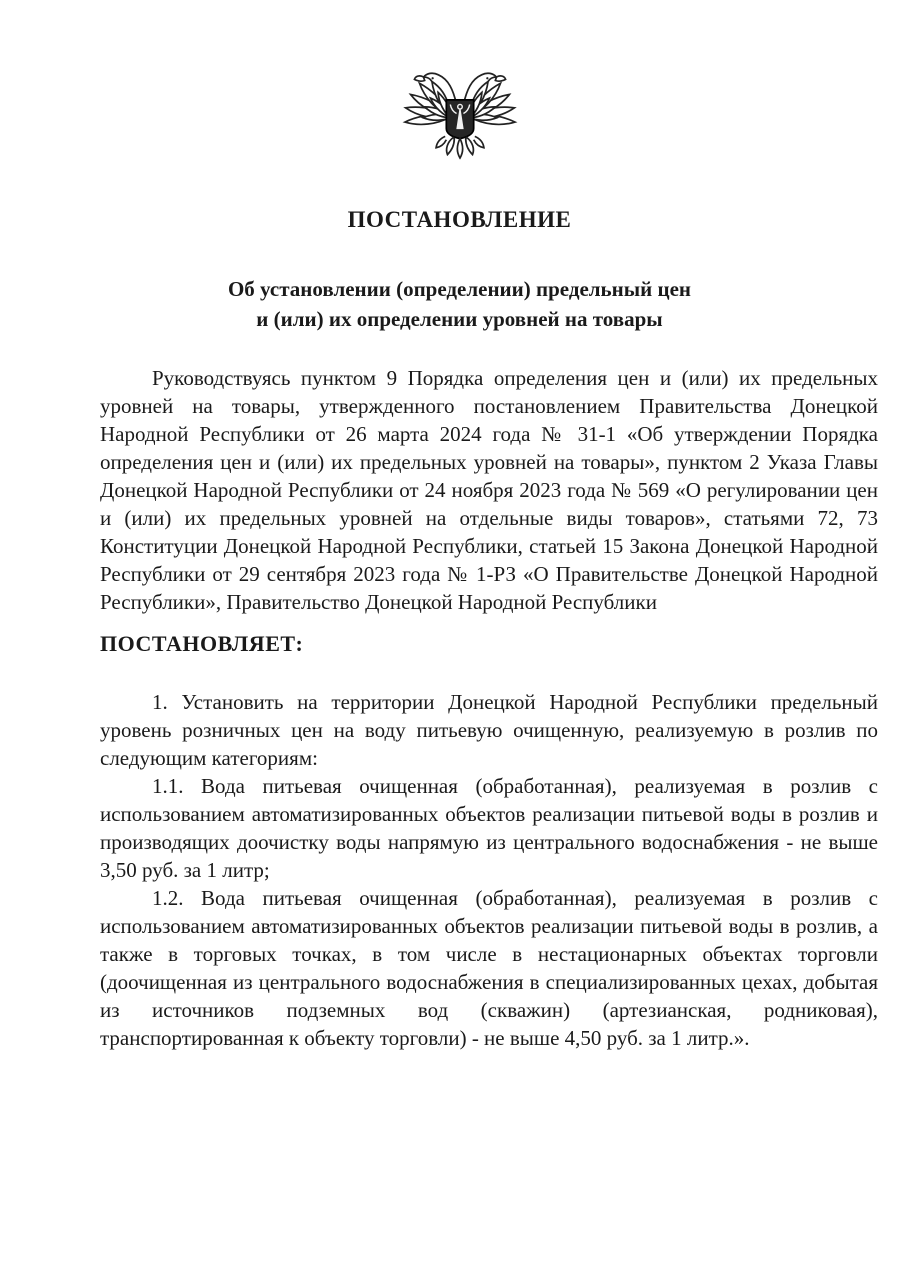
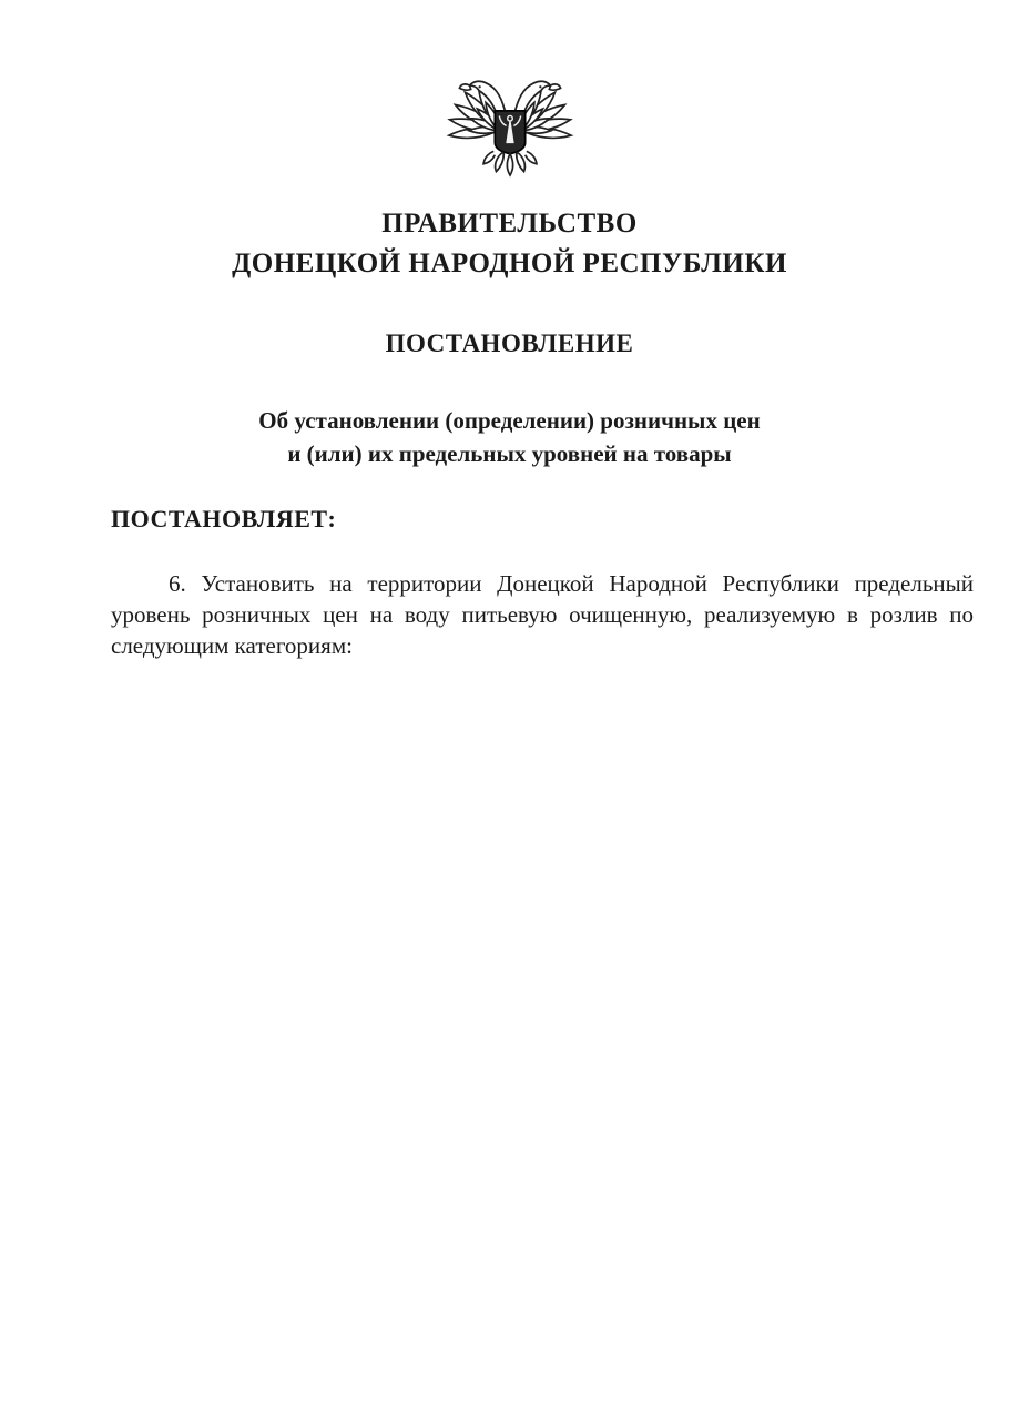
+ ПРАВИТЕЛЬСТВО
+ ДОНЕЦКОЙ НАРОДНОЙ РЕСПУБЛИКИ
  ПОСТАНОВЛЕНИЕ
- Об установлении (определении) предельный цен
+ Об установлении (определении) розничных цен
- и (или) их определении уровней на товары
+ и (или) их предельных уровней на товары
- Руководствуясь пунктом 9 Порядка определения цен и (или) их предельных уровней на товары, утвержденного постановлением Правительства Донецкой Народной Республики от 26 марта 2024 года № 31-1 «Об утверждении Порядка определения цен и (или) их предельных уровней на товары», пунктом 2 Указа Главы Донецкой Народной Республики от 24 ноября 2023 года № 569 «О регулировании цен и (или) их предельных уровней на отдельные виды товаров», статьями 72, 73 Конституции Донецкой Народной Республики, статьей 15 Закона Донецкой Народной Республики от 29 сентября 2023 года № 1-РЗ «О Правительстве Донецкой Народной Республики», Правительство Донецкой Народной Республики
  ПОСТАНОВЛЯЕТ:
- 1. Установить на территории Донецкой Народной Республики предельный уровень розничных цен на воду питьевую очищенную, реализуемую в розлив по следующим категориям:
+ 6. Установить на территории Донецкой Народной Республики предельный уровень розничных цен на воду питьевую очищенную, реализуемую в розлив по следующим категориям:
- 1.1. Вода питьевая очищенная (обработанная), реализуемая в розлив с использованием автоматизированных объектов реализации питьевой воды в розлив и производящих доочистку воды напрямую из центрального водоснабжения - не выше 3,50 руб. за 1 литр;
- 1.2. Вода питьевая очищенная (обработанная), реализуемая в розлив с использованием автоматизированных объектов реализации питьевой воды в розлив, а также в торговых точках, в том числе в нестационарных объектах торговли (доочищенная из центрального водоснабжения в специализированных цехах, добытая из источников подземных вод (скважин) (артезианская, родниковая), транспортированная к объекту торговли) - не выше 4,50 руб. за 1 литр.».
